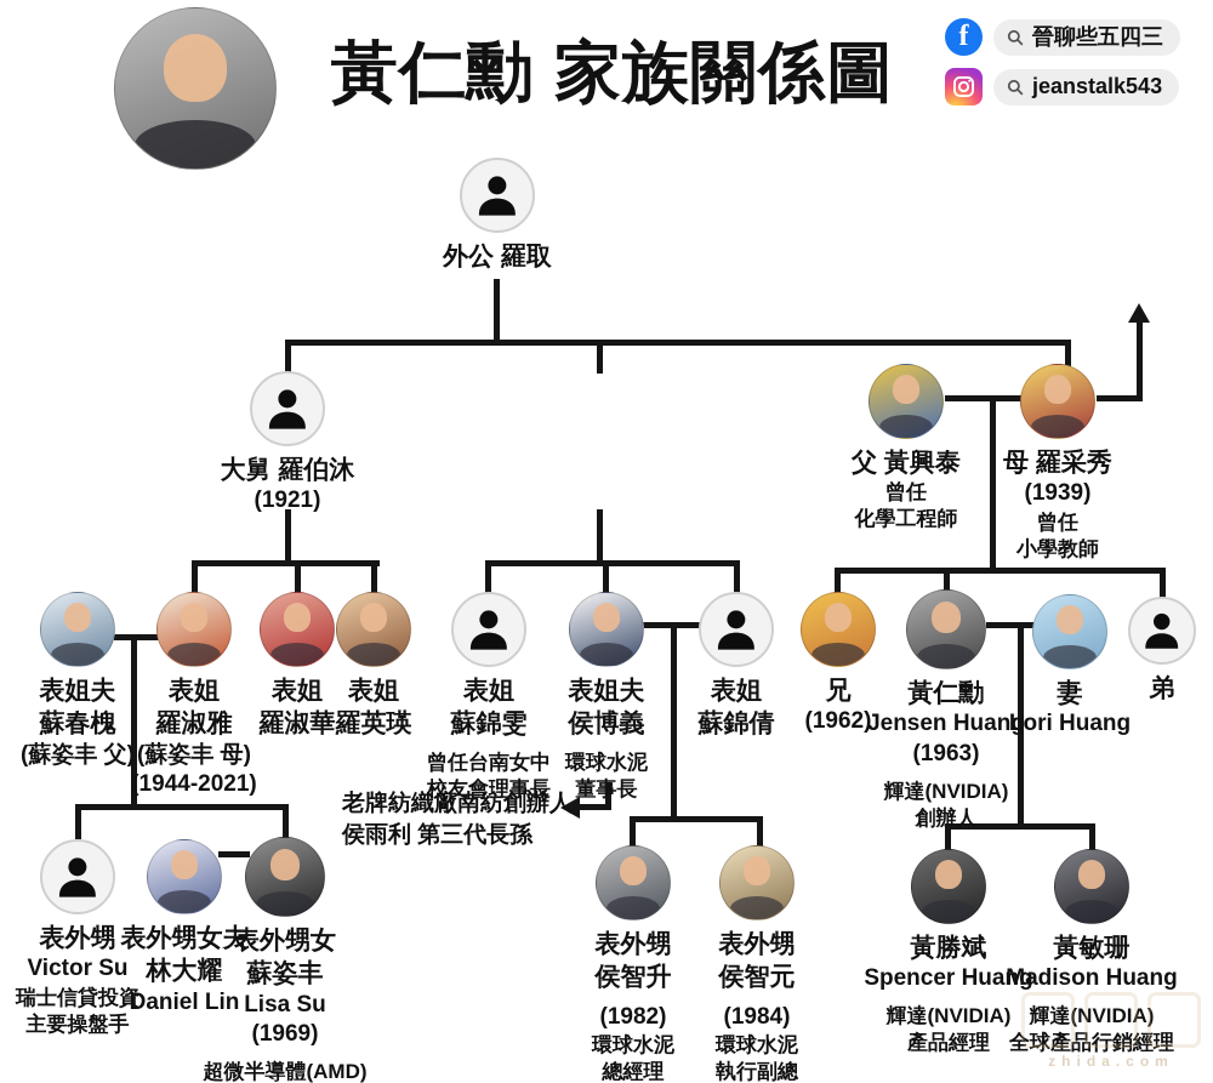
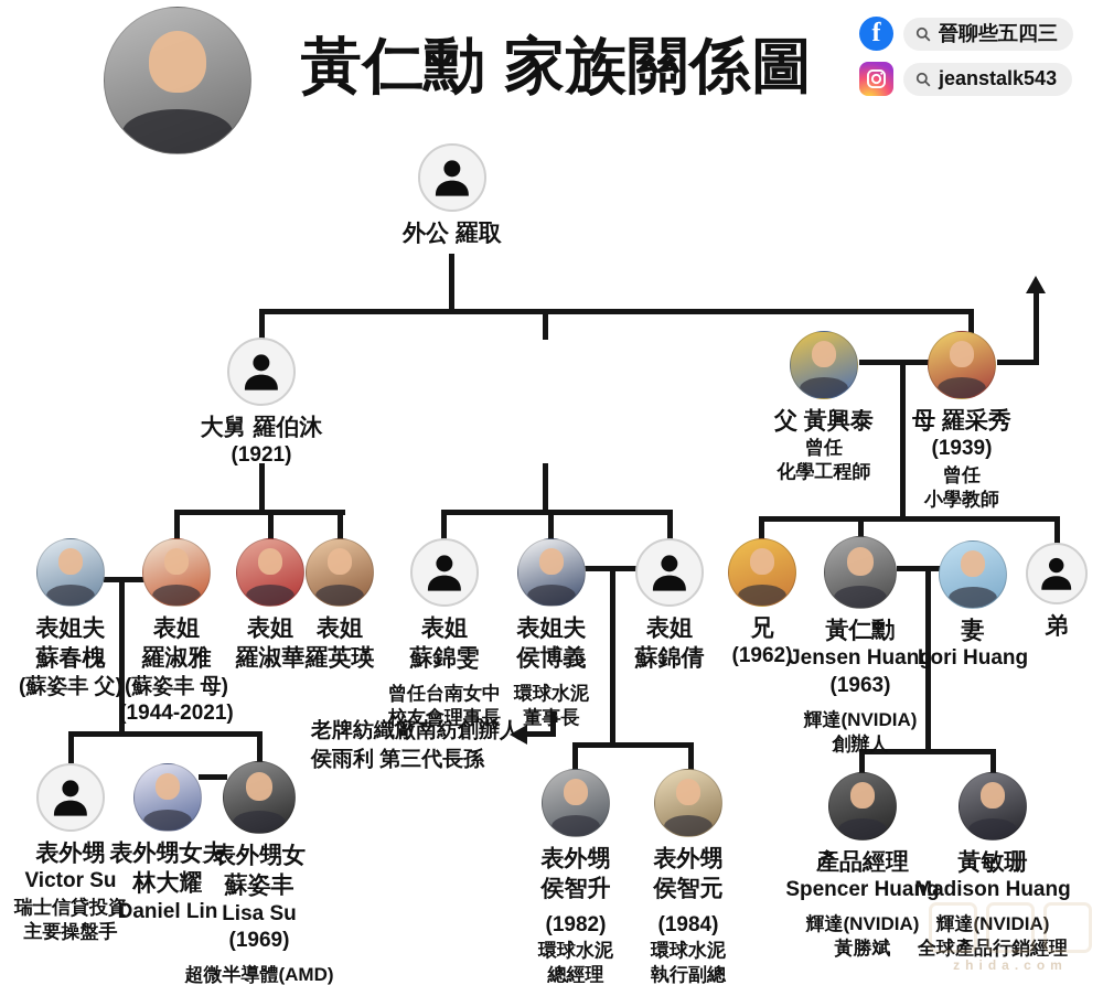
  黃仁勳 家族關係圖
  f
  晉聊些五四三
  jeanstalk543
  老牌紡織廠南紡創辦人
  侯雨利 第三代長孫
  外公 羅取
  大舅 羅伯沐
  (1921)
  父 黃興泰
  曾任
  化學工程師
  母 羅采秀
  (1939)
  曾任
  小學教師
  表姐夫
  蘇春槐
  (蘇姿丰 父)
  表姐
  羅淑雅
  (蘇姿丰 母)
  (1944-2021)
  表姐
  羅淑華
  表姐
  羅英瑛
  表姐
  蘇錦雯
  曾任台南女中
  校友會理事長
  表姐夫
  侯博義
  環球水泥
  董事長
  表姐
  蘇錦倩
  兄
  (1962)
  黃仁勳
  Jensen Huang
  (1963)
  輝達(NVIDIA)
  創辦人
  妻
  Lori Huang
  弟
  表外甥
  Victor Su
  瑞士信貸投資
  主要操盤手
  表外甥女夫
  林大耀
  Daniel Lin
  表外甥女
  蘇姿丰
  Lisa Su
  (1969)
  超微半導體(AMD)
  表外甥
  侯智升
  (1982)
  環球水泥
  總經理
  表外甥
  侯智元
  (1984)
  環球水泥
  執行副總
- 黃勝斌
+ 產品經理
  Spencer Huang
  輝達(NVIDIA)
- 產品經理
+ 黃勝斌
  黃敏珊
  Madison Huang
  輝達(NVIDIA)
  全球產品行銷經理
  zhida.com
